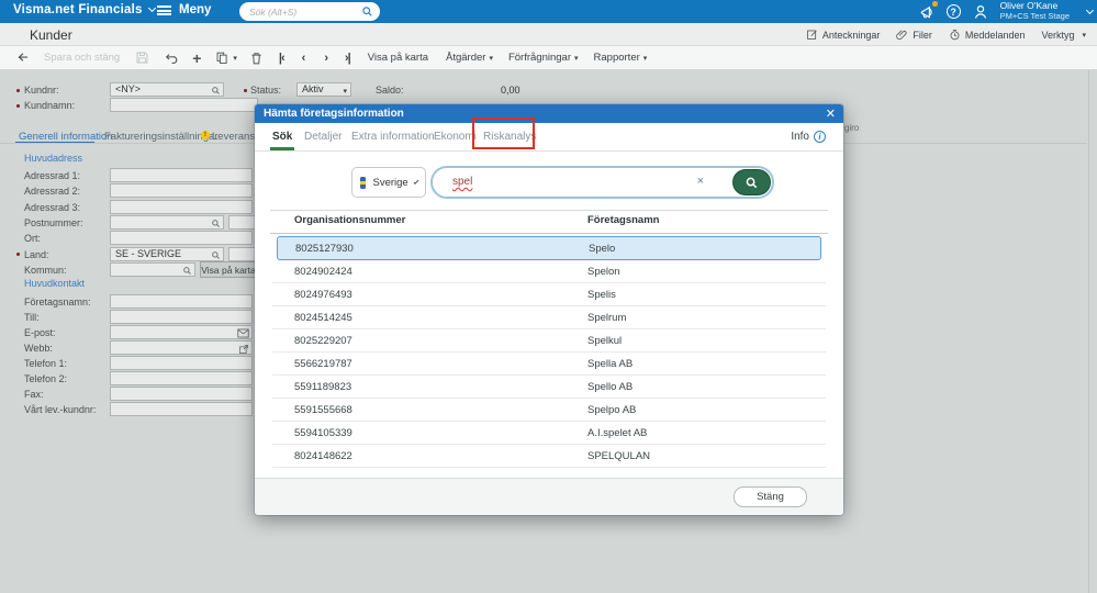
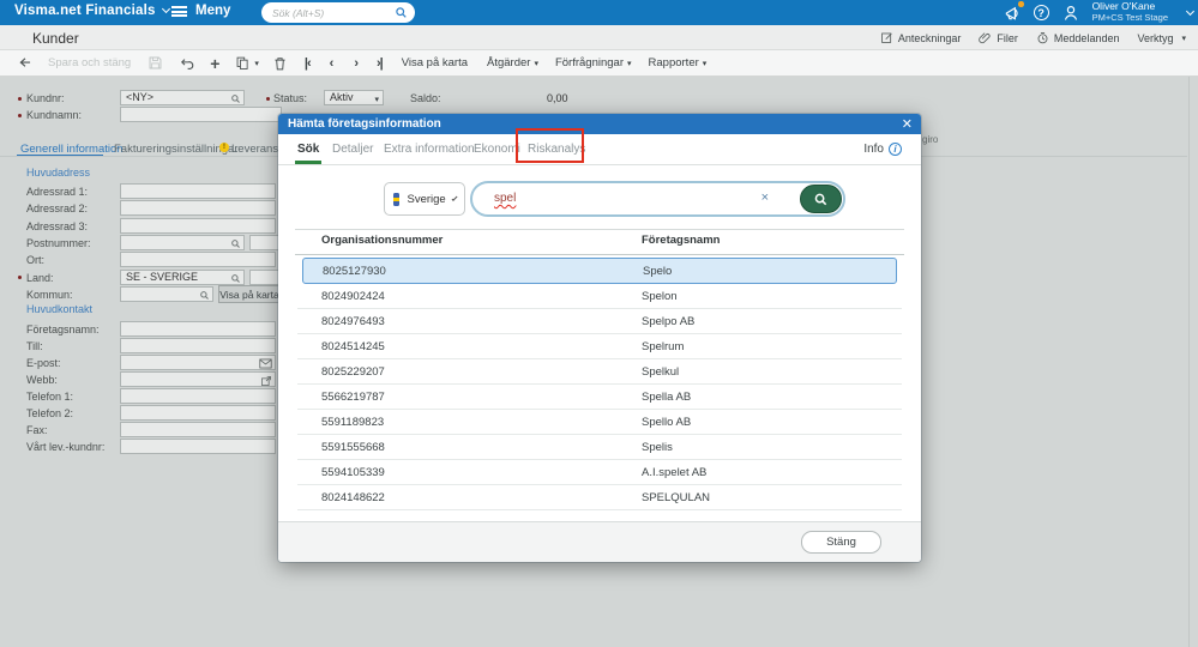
  Visma.net Financials
  Meny
  Sök (Alt+S)
  ?
  Oliver O'Kane
  PM+CS Test Stage
  Kunder
  Anteckningar
  Filer
  Meddelanden
  Verktyg
  Spara och stäng
  +
  |‹
  ‹
  ›
  ›|
  Visa på karta
  Åtgärder
  Förfrågningar
  Rapporter
  Kundnr:
  <NY>
  Status:
  Aktiv
  Saldo:
  0,00
  Kundnamn:
  Generell information
  Faktureringsinställninar
  Huvudadress
  Adressrad 1:
  Adressrad 2:
  Adressrad 3:
  Postnummer:
  Ort:
  Land:
  SE - SVERIGE
  Kommun:
  Visa på karta
  Huvudkontakt
  Företagsnamn:
  Till:
  E-post:
  Webb:
  Telefon 1:
  Telefon 2:
  Fax:
  Vårt lev.-kundnr:
  giro
  Hämta företagsinformation
  ✕
  Sök
  Detaljer
  Extra information
  Ekonomi
  Riskanalys
  Info
  i
  Sverige
  spel
  ×
  Organisationsnummer
  Företagsnamn
  8025127930
  Spelo
  8024902424
  Spelon
  8024976493
- Spelis
+ Spelpo AB
  8024514245
  Spelrum
  8025229207
  Spelkul
  5566219787
  Spella AB
  5591189823
  Spello AB
  5591555668
- Spelpo AB
+ Spelis
  5594105339
  A.I.spelet AB
  8024148622
  SPELQULAN
  Stäng
